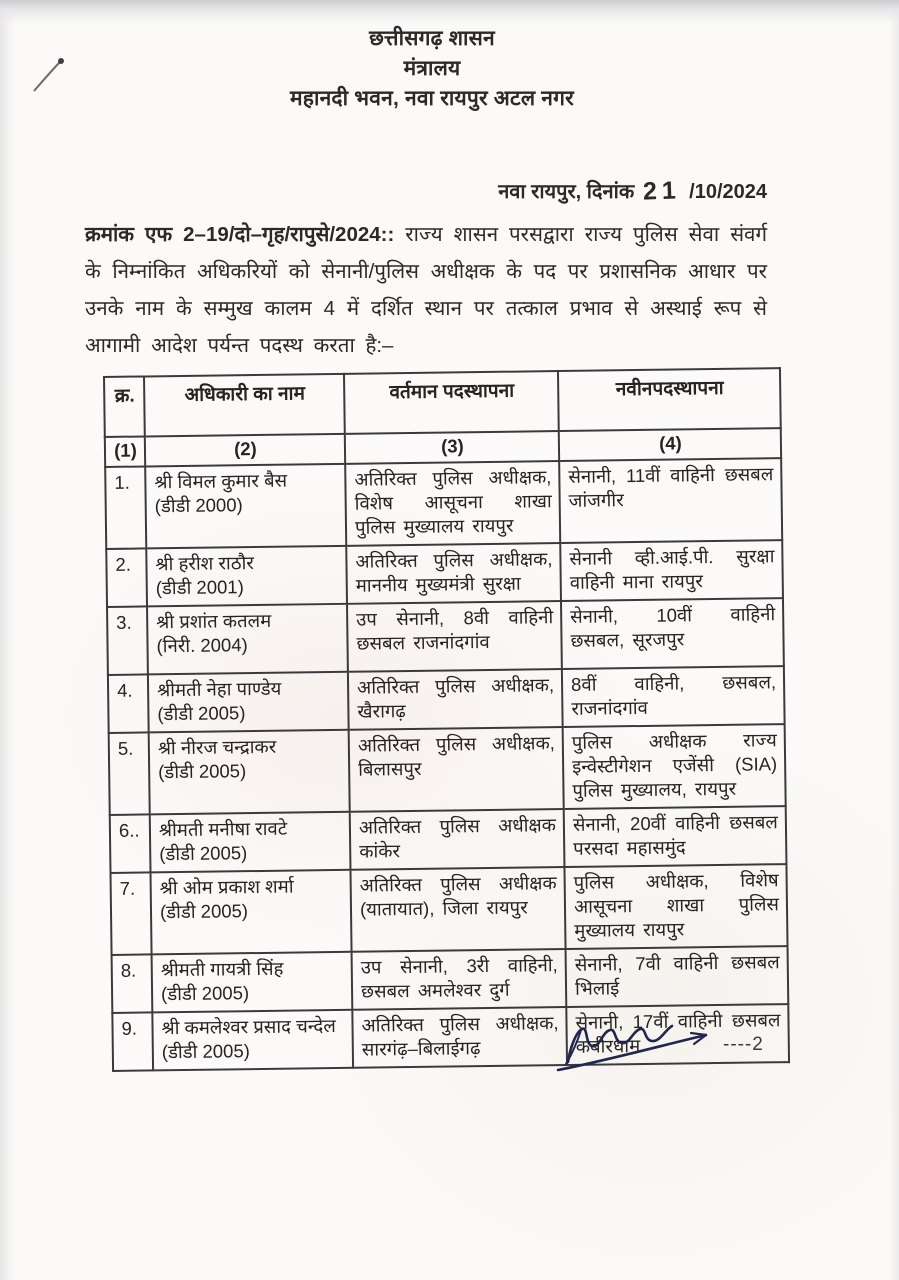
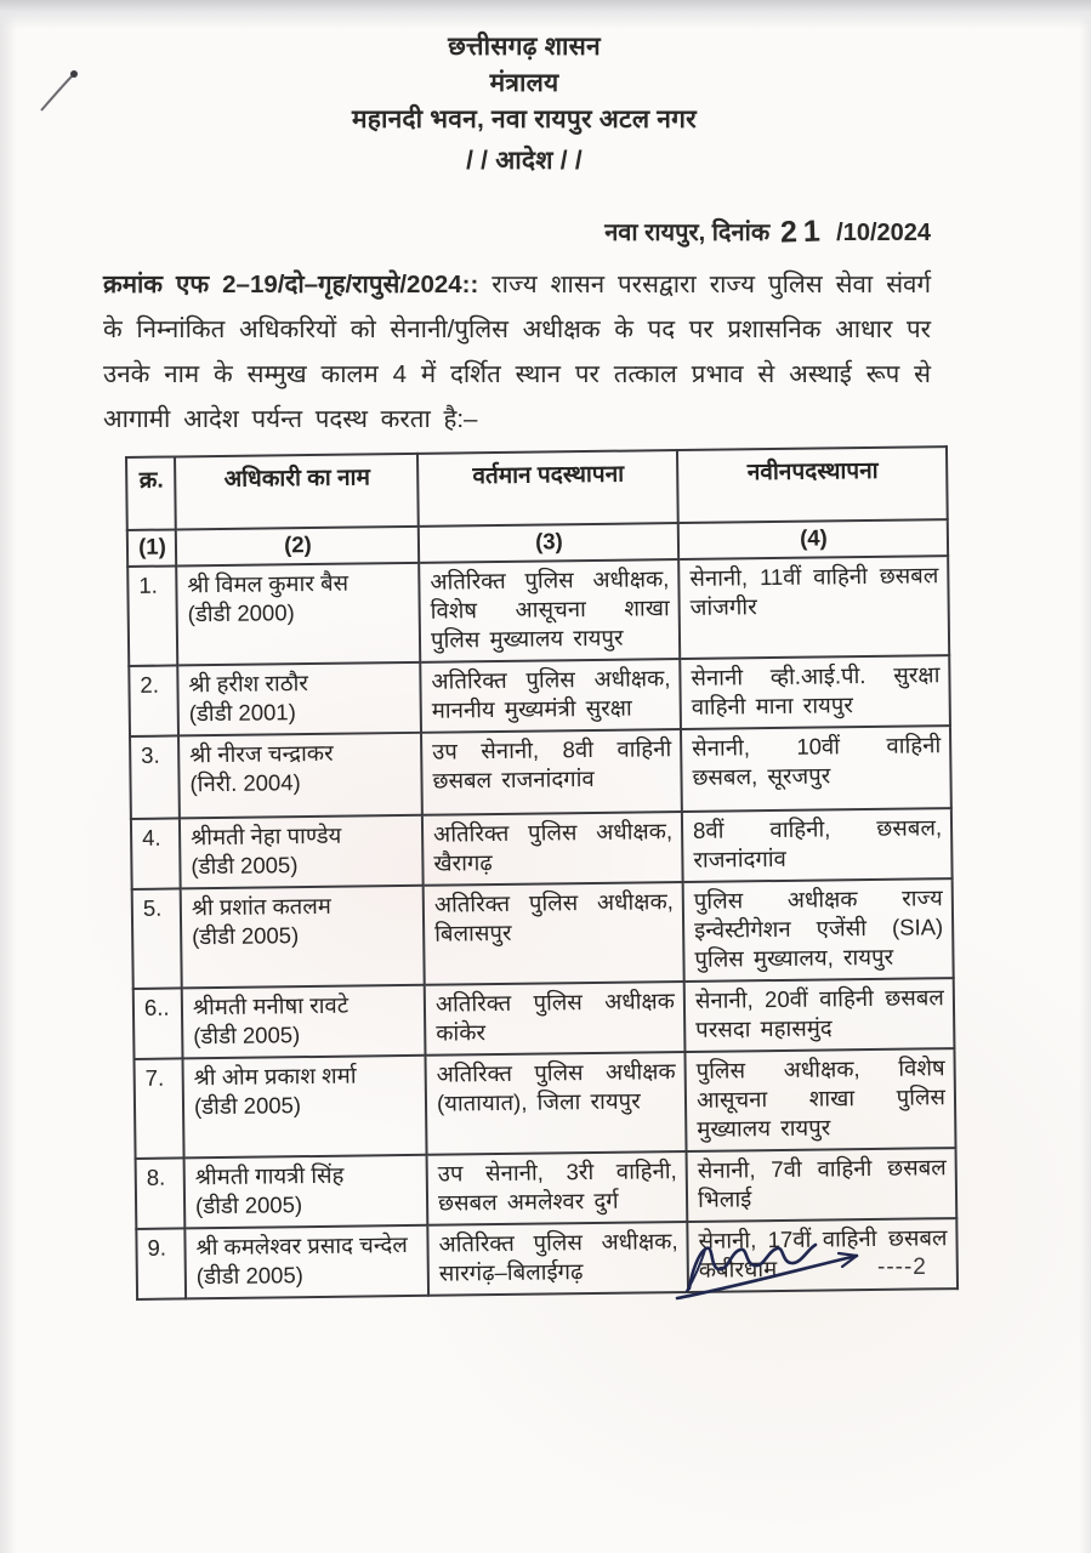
  छत्तीसगढ़ शासन
  मंत्रालय
  महानदी भवन, नवा रायपुर अटल नगर
+ / / आदेश / /
  क्रमांक एफ 2–19/दो–गृह/रापुसे/2024:: राज्य शासन परसद्वारा राज्य पुलिस सेवा संवर्ग के निम्नांकित अधिकरियों को सेनानी/पुलिस अधीक्षक के पद पर प्रशासनिक आधार पर उनके नाम के सम्मुख कालम 4 में दर्शित स्थान पर तत्काल प्रभाव से अस्थाई रूप से आगामी आदेश पर्यन्त पदस्थ करता है:–
  क्र.	अधिकारी का नाम	वर्तमान पदस्थापना	नवीनपदस्थापना
  (1)	(2)	(3)	(4)
  1.	श्री विमल कुमार बैस (डीडी 2000)	अतिरिक्त पुलिस अधीक्षक, विशेष आसूचना शाखा पुलिस मुख्यालय रायपुर	सेनानी, 11वीं वाहिनी छसबल जांजगीर
  2.	श्री हरीश राठौर (डीडी 2001)	अतिरिक्त पुलिस अधीक्षक, माननीय मुख्यमंत्री सुरक्षा	सेनानी व्ही.आई.पी. सुरक्षा वाहिनी माना रायपुर
- 3.	श्री प्रशांत कतलम (निरी. 2004)	उप सेनानी, 8वी वाहिनी छसबल राजनांदगांव	सेनानी, 10वीं वाहिनी छसबल, सूरजपुर
+ 3.	श्री नीरज चन्द्राकर (निरी. 2004)	उप सेनानी, 8वी वाहिनी छसबल राजनांदगांव	सेनानी, 10वीं वाहिनी छसबल, सूरजपुर
  4.	श्रीमती नेहा पाण्डेय (डीडी 2005)	अतिरिक्त पुलिस अधीक्षक, खैरागढ़	8वीं वाहिनी, छसबल, राजनांदगांव
- 5.	श्री नीरज चन्द्राकर (डीडी 2005)	अतिरिक्त पुलिस अधीक्षक, बिलासपुर	पुलिस अधीक्षक राज्य इन्वेस्टीगेशन एजेंसी (SIA) पुलिस मुख्यालय, रायपुर
+ 5.	श्री प्रशांत कतलम (डीडी 2005)	अतिरिक्त पुलिस अधीक्षक, बिलासपुर	पुलिस अधीक्षक राज्य इन्वेस्टीगेशन एजेंसी (SIA) पुलिस मुख्यालय, रायपुर
  6..	श्रीमती मनीषा रावटे (डीडी 2005)	अतिरिक्त पुलिस अधीक्षक कांकेर	सेनानी, 20वीं वाहिनी छसबल परसदा महासमुंद
  7.	श्री ओम प्रकाश शर्मा (डीडी 2005)	अतिरिक्त पुलिस अधीक्षक (यातायात), जिला रायपुर	पुलिस अधीक्षक, विशेष आसूचना शाखा पुलिस मुख्यालय रायपुर
  8.	श्रीमती गायत्री सिंह (डीडी 2005)	उप सेनानी, 3री वाहिनी, छसबल अमलेश्वर दुर्ग	सेनानी, 7वी वाहिनी छसबल भिलाई
  9.	श्री कमलेश्वर प्रसाद चन्देल (डीडी 2005)	अतिरिक्त पुलिस अधीक्षक, सारगंढ़–बिलाईगढ़	सेनानी, 17वीं वाहिनी छसबल कबीरधाम
  ----2
